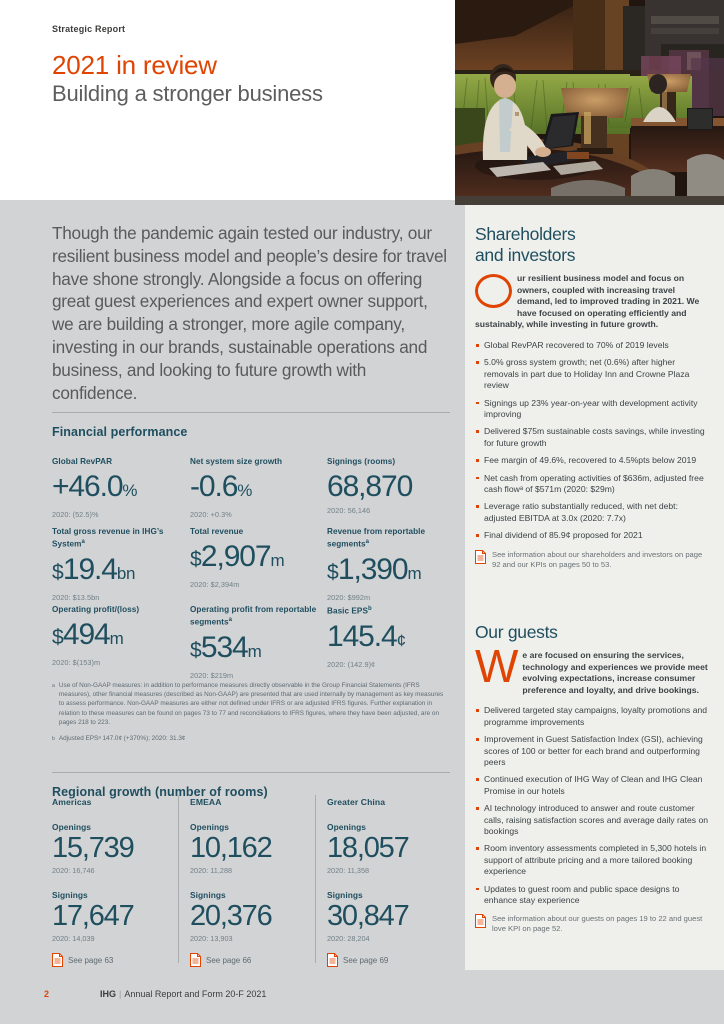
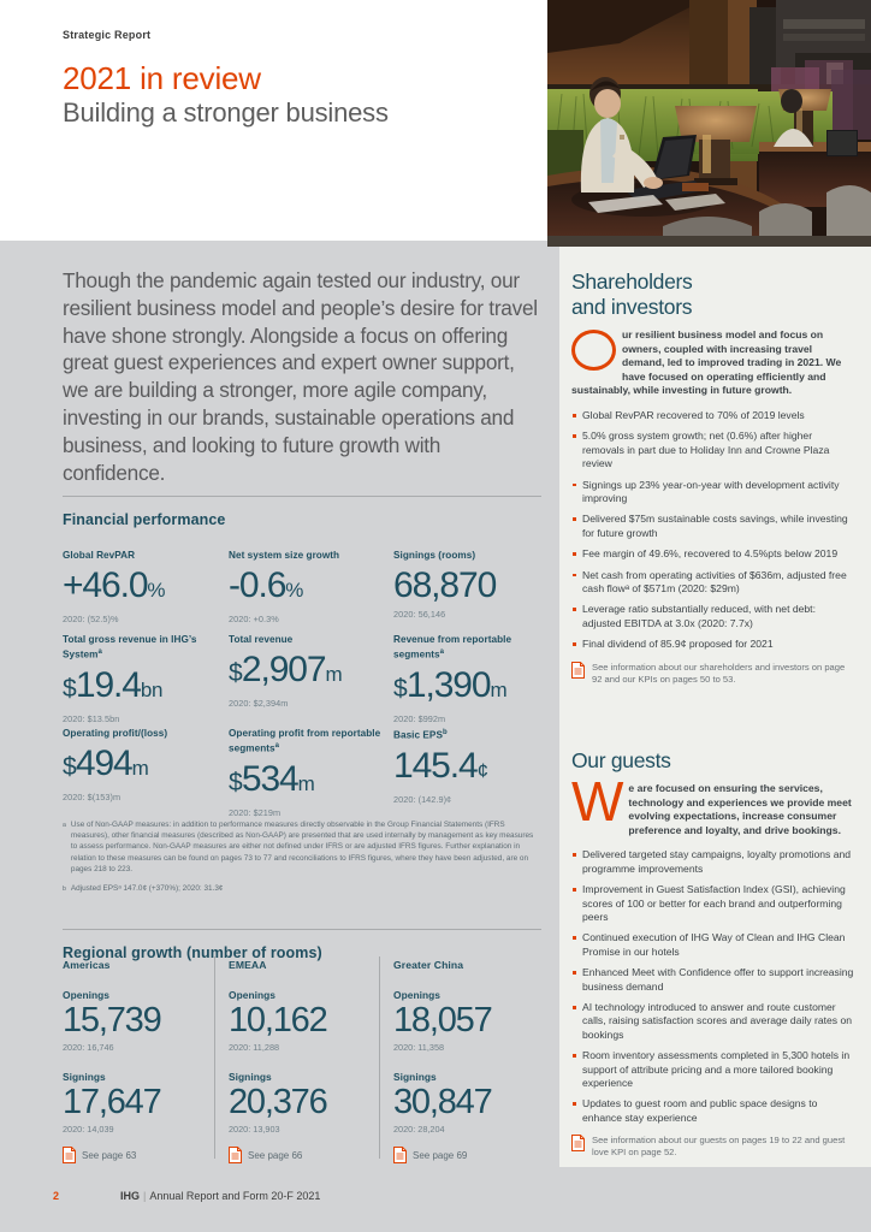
  Strategic Report
  2021 in review
  Building a stronger business
  Though the pandemic again tested our industry, our resilient business model and people’s desire for travel have shone strongly. Alongside a focus on offering great guest experiences and expert owner support, we are building a stronger, more agile company, investing in our brands, sustainable operations and business, and looking to future growth with confidence.
  Financial performance
  Global RevPAR
  +46.0%
  2020: (52.5)%
  Net system size growth
  -0.6%
  2020: +0.3%
  Signings (rooms)
  68,870
  2020: 56,146
  Total gross revenue in IHG’s System
  $19.4bn
  2020: $13.5bn
  Total revenue
  $2,907m
  2020: $2,394m
  Revenue from reportable segments
  $1,390m
  2020: $992m
  Operating profit/(loss)
  $494m
  2020: $(153)m
  Operating profit from reportable segments
  $534m
  2020: $219m
  Basic EPS
  145.4¢
  2020: (142.9)¢
  Regional growth (number of rooms)
  Americas
  Openings
  15,739
  2020: 16,746
  Signings
  17,647
  2020: 14,039
  See page 63
  EMEAA
  Openings
  10,162
  2020: 11,288
  Signings
  20,376
  2020: 13,903
  See page 66
  Greater China
  Openings
  18,057
  2020: 11,358
  Signings
  30,847
  2020: 28,204
  See page 69
  Shareholders
  and investors
  ur resilient business model and focus on owners, coupled with increasing travel demand, led to improved trading in 2021. We have focused on operating efficiently and sustainably, while investing in future growth.
  Global RevPAR recovered to 70% of 2019 levels
  5.0% gross system growth; net (0.6%) after higher removals in part due to Holiday Inn and Crowne Plaza review
  Signings up 23% year-on-year with development activity improving
  Delivered $75m sustainable costs savings, while investing for future growth
  Fee margin of 49.6%, recovered to 4.5%pts below 2019
  Net cash from operating activities of $636m, adjusted free cash flowᵃ of $571m (2020: $29m)
  Leverage ratio substantially reduced, with net debt: adjusted EBITDA at 3.0x (2020: 7.7x)
  Final dividend of 85.9¢ proposed for 2021
  See information about our shareholders and investors on page 92 and our KPIs on pages 50 to 53.
  Our guests
  W
  e are focused on ensuring the services, technology and experiences we provide meet evolving expectations, increase consumer preference and loyalty, and drive bookings.
  Delivered targeted stay campaigns, loyalty promotions and programme improvements
  Improvement in Guest Satisfaction Index (GSI), achieving scores of 100 or better for each brand and outperforming peers
  Continued execution of IHG Way of Clean and IHG Clean Promise in our hotels
+ Enhanced Meet with Confidence offer to support increasing business demand
  AI technology introduced to answer and route customer calls, raising satisfaction scores and average daily rates on bookings
  Room inventory assessments completed in 5,300 hotels in support of attribute pricing and a more tailored booking experience
  Updates to guest room and public space designs to enhance stay experience
  See information about our guests on pages 19 to 22 and guest love KPI on page 52.
  2
  IHG | Annual Report and Form 20-F 2021
